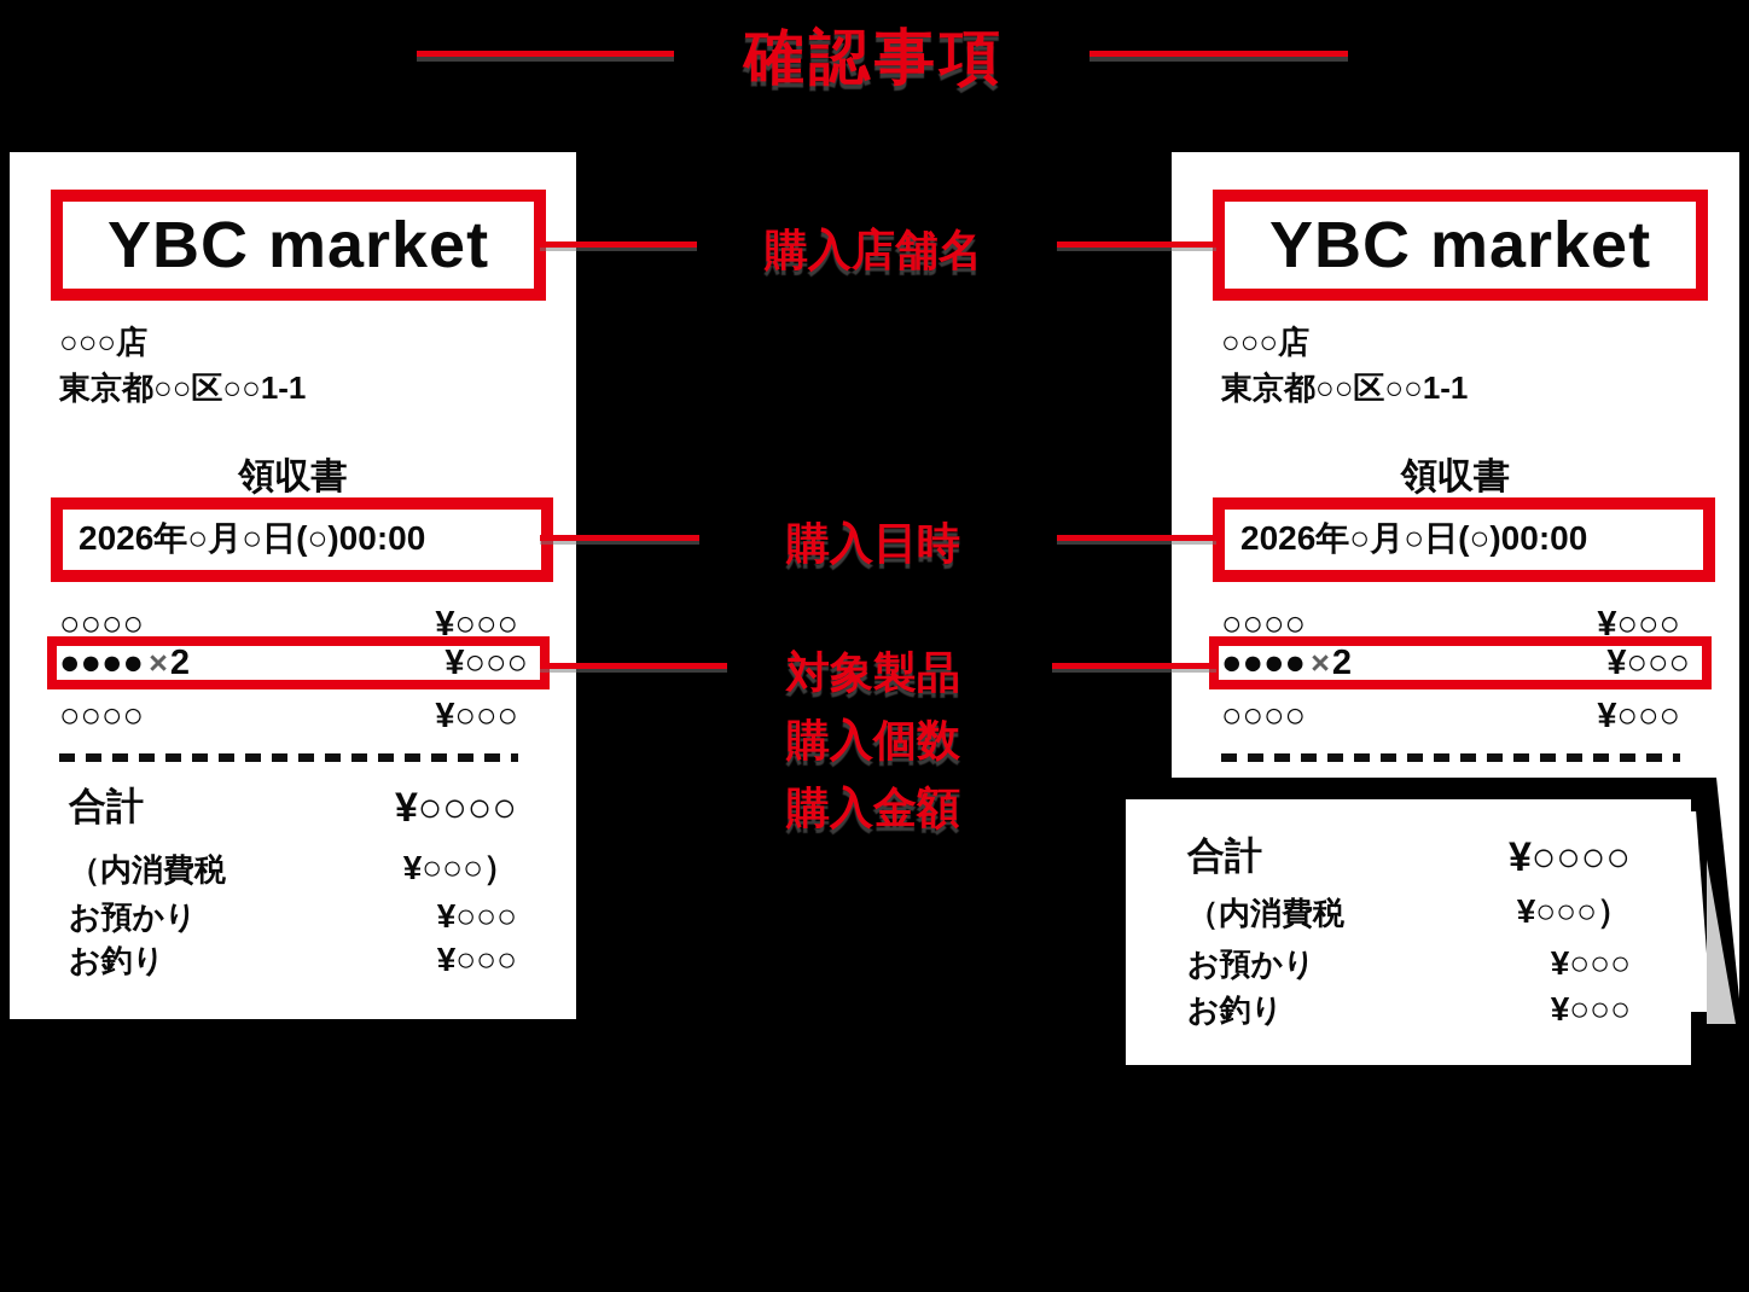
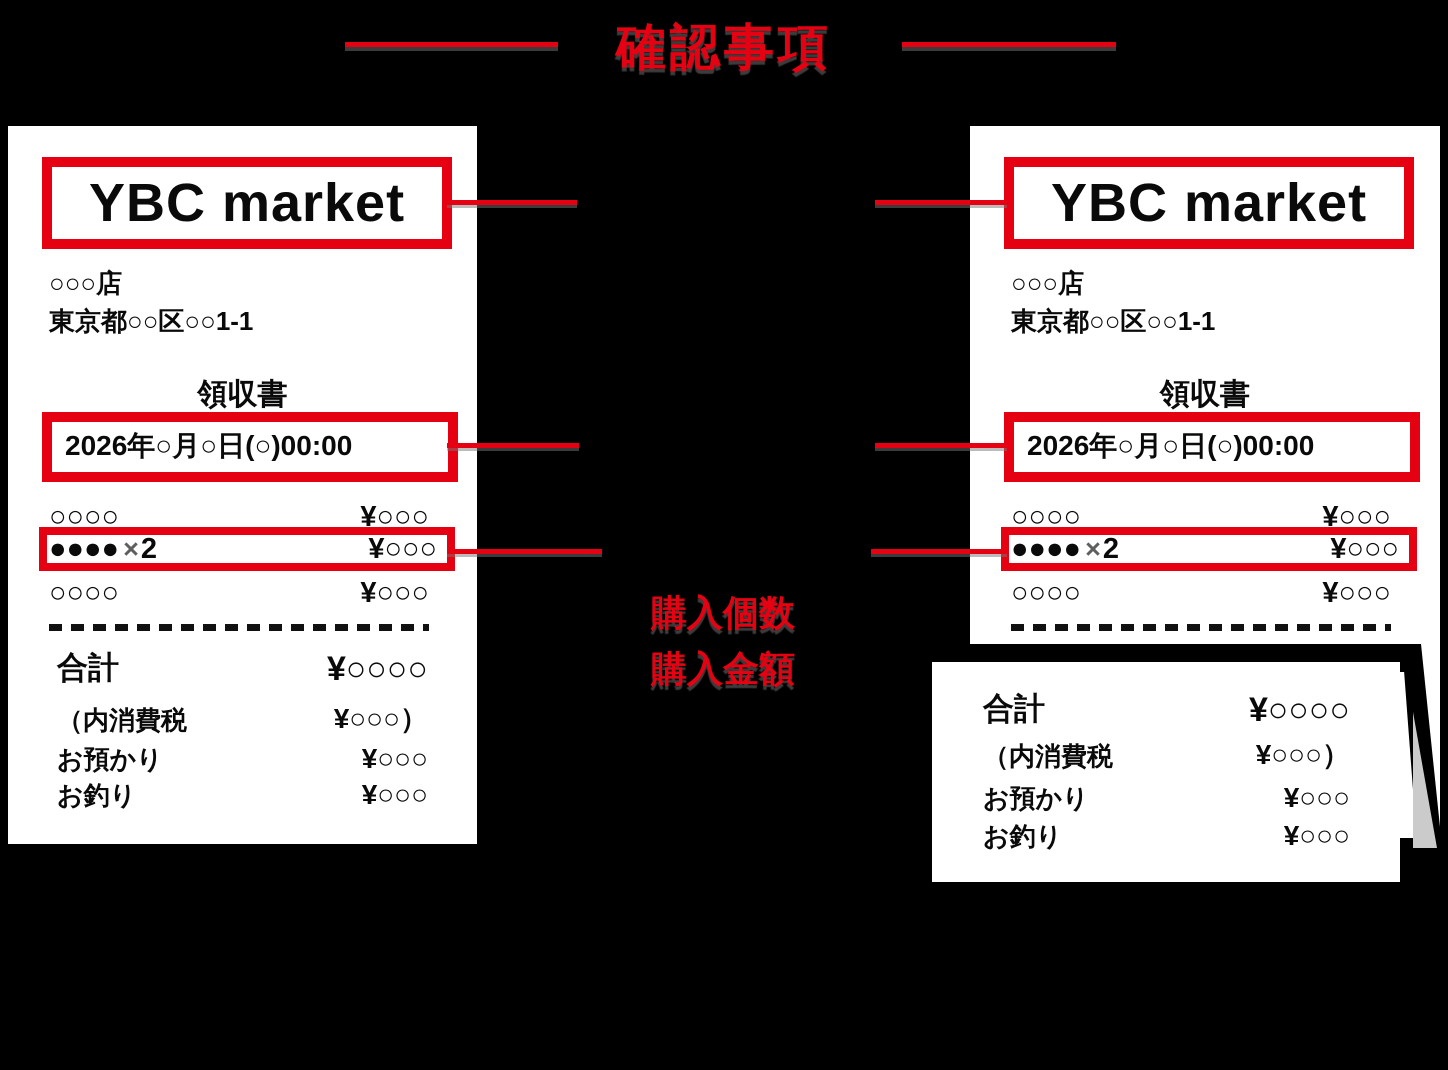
  確認事項
  YBC market
  ○○○店
  東京都○○区○○1-1
  領収書
  2026年○月○日(○)00:00
  ○○○○
  ¥○○○
  ●●●● ×2
  ¥○○○
  ○○○○
  ¥○○○
  合計
  ¥○○○○
  （内消費税
  ¥○○○）
  お預かり
  ¥○○○
  お釣り
  ¥○○○
  YBC market
  ○○○店
  東京都○○区○○1-1
  領収書
  2026年○月○日(○)00:00
  ○○○○
  ¥○○○
  ●●●● ×2
  ¥○○○
  ○○○○
  ¥○○○
  合計
  ¥○○○○
  （内消費税
  ¥○○○）
  お預かり
  ¥○○○
  お釣り
  ¥○○○
- 購入店舗名
- 購入日時
- 対象製品
  購入個数
  購入金額
